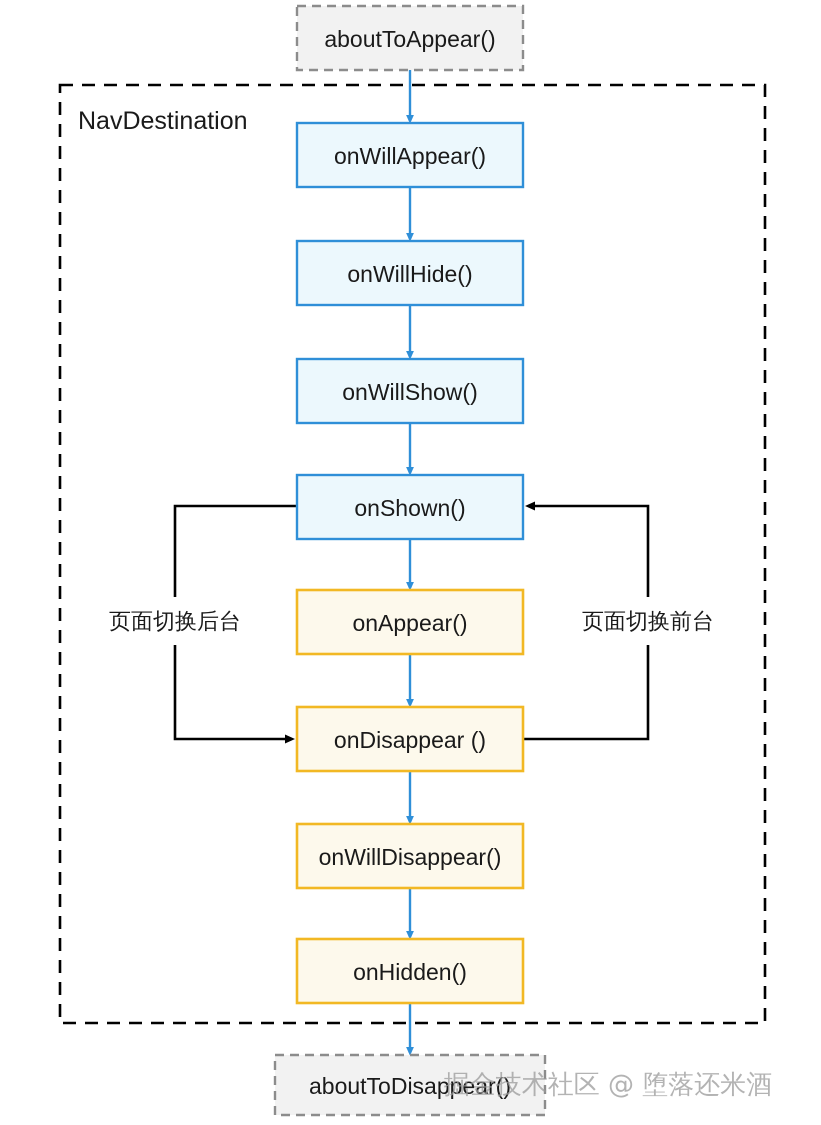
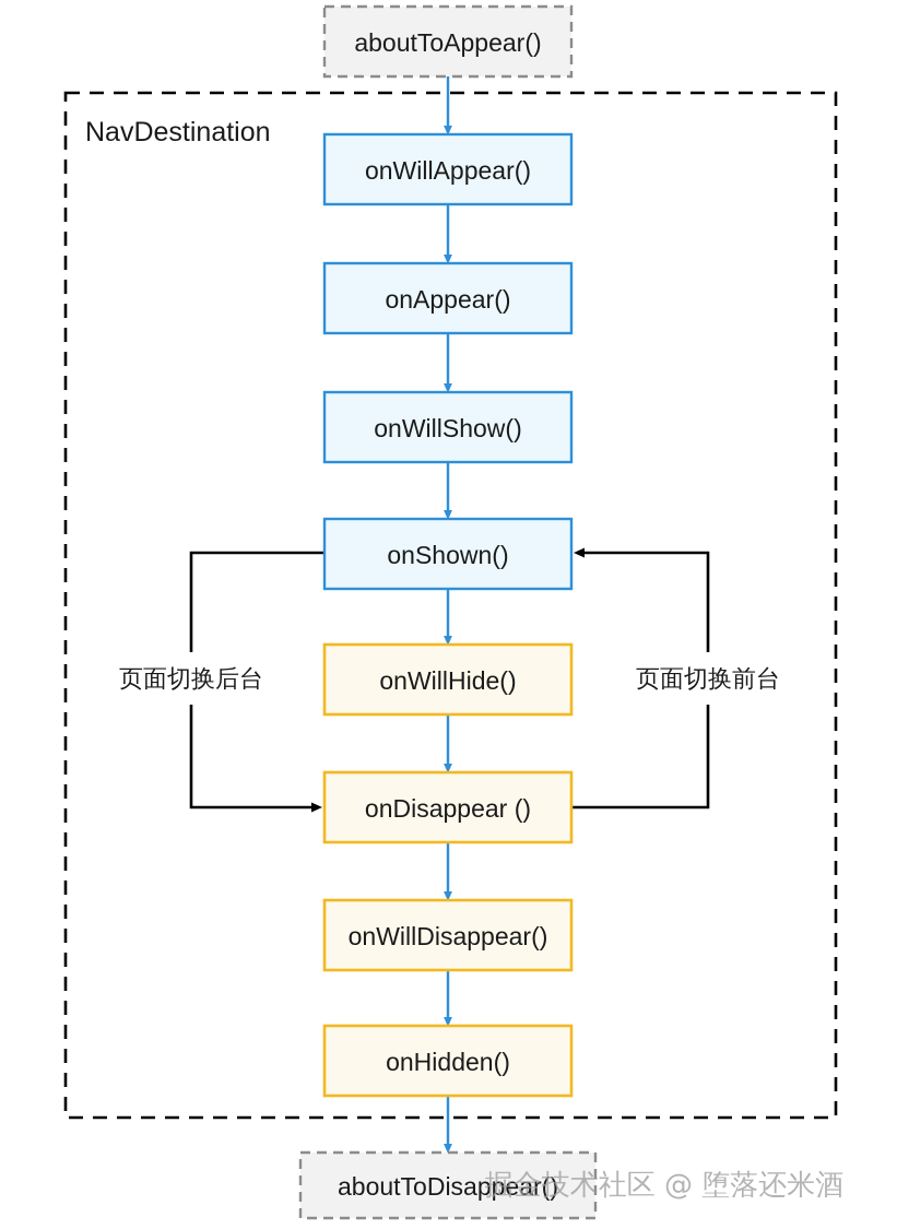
  NavDestination
  页面切换后台
  页面切换前台
  aboutToAppear()
  onWillAppear()
- onWillHide()
+ onAppear()
  onWillShow()
  onShown()
- onAppear()
+ onWillHide()
  onDisappear ()
  onWillDisappear()
  onHidden()
  aboutToDisappear()
  掘金技术社区 @ 堕落还米酒
